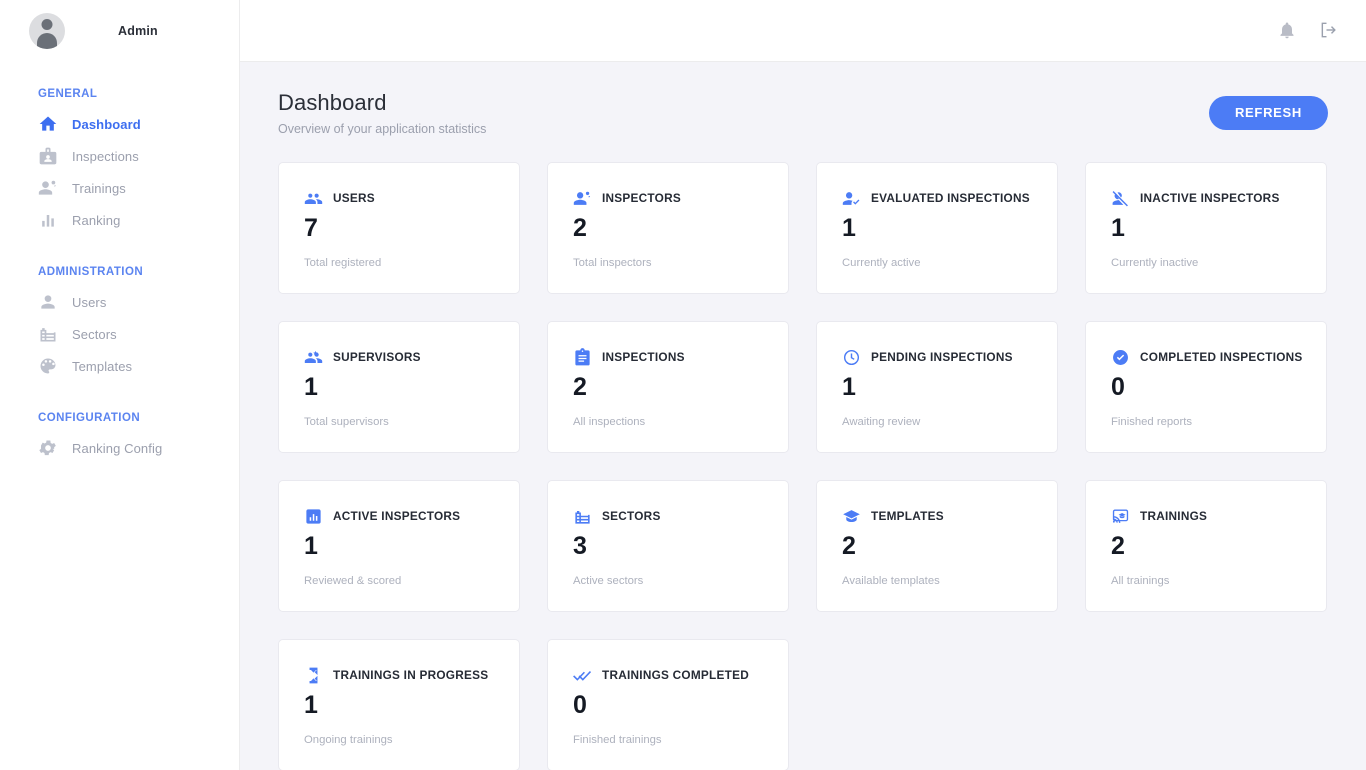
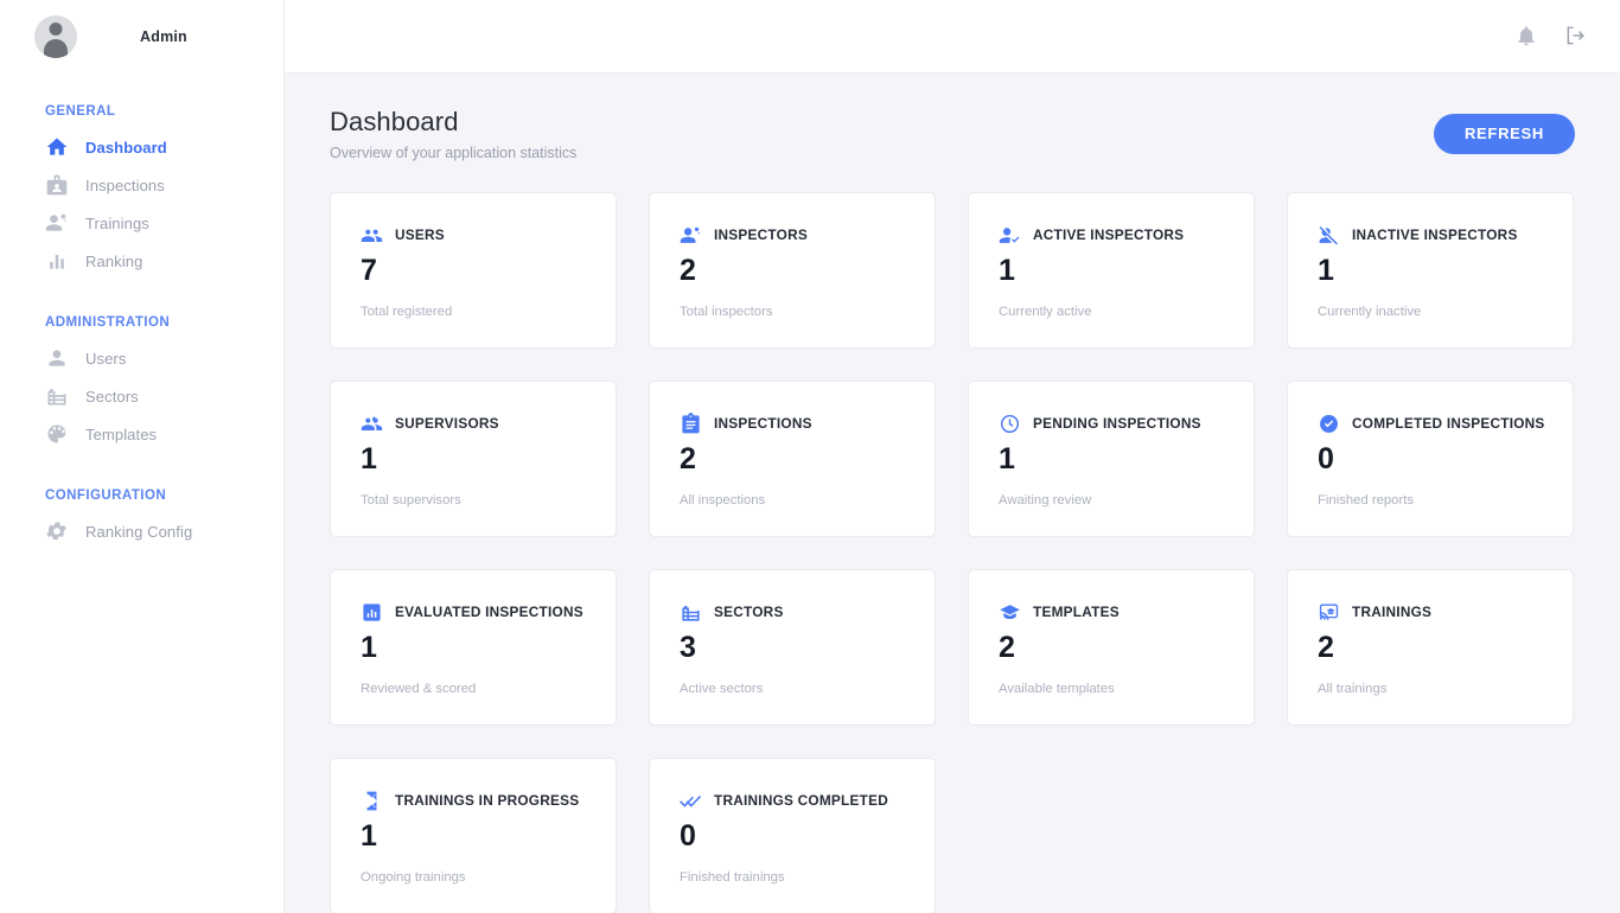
  Admin
  GENERAL
  Dashboard
  Inspections
  Trainings
  Ranking
  ADMINISTRATION
  Users
  Sectors
  Templates
  CONFIGURATION
  Ranking Config
  Dashboard
  Overview of your application statistics
  REFRESH
  USERS
  7
  Total registered
  INSPECTORS
  2
  Total inspectors
- EVALUATED INSPECTIONS
+ ACTIVE INSPECTORS
  1
  Currently active
  INACTIVE INSPECTORS
  1
  Currently inactive
  SUPERVISORS
  1
  Total supervisors
  INSPECTIONS
  2
  All inspections
  PENDING INSPECTIONS
  1
  Awaiting review
  COMPLETED INSPECTIONS
  0
  Finished reports
- ACTIVE INSPECTORS
+ EVALUATED INSPECTIONS
  1
  Reviewed & scored
  SECTORS
  3
  Active sectors
  TEMPLATES
  2
  Available templates
  TRAININGS
  2
  All trainings
  TRAININGS IN PROGRESS
  1
  Ongoing trainings
  TRAININGS COMPLETED
  0
  Finished trainings
